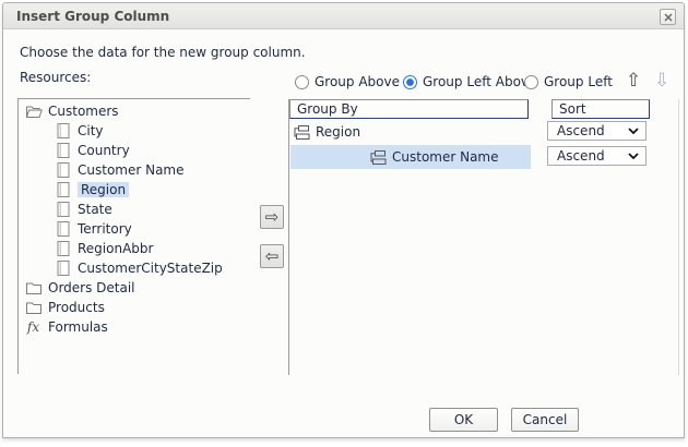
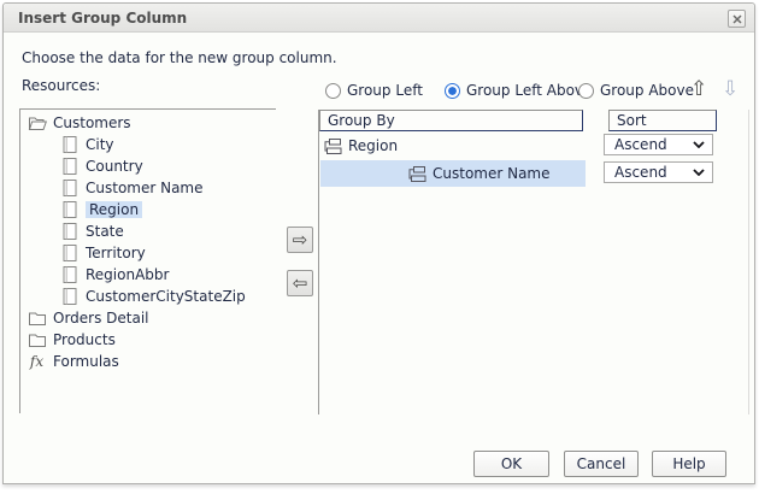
  Insert Group Column
  Choose the data for the new group column.
  Resources:
  Customers
  City
  Country
  Customer Name
  Region
  State
  Territory
  RegionAbbr
  CustomerCityStateZip
  Orders Detail
  Products
  fx
  Formulas
  ⇨
  ⇦
- Group Above
+ Group Left
  Group Left Abo
- Group Left
+ Group Above
  ⇧
  ⇩
  Group By
  Sort
  Region
  Customer Name
  Ascend
  Ascend
  OK
  Cancel
+ Help
